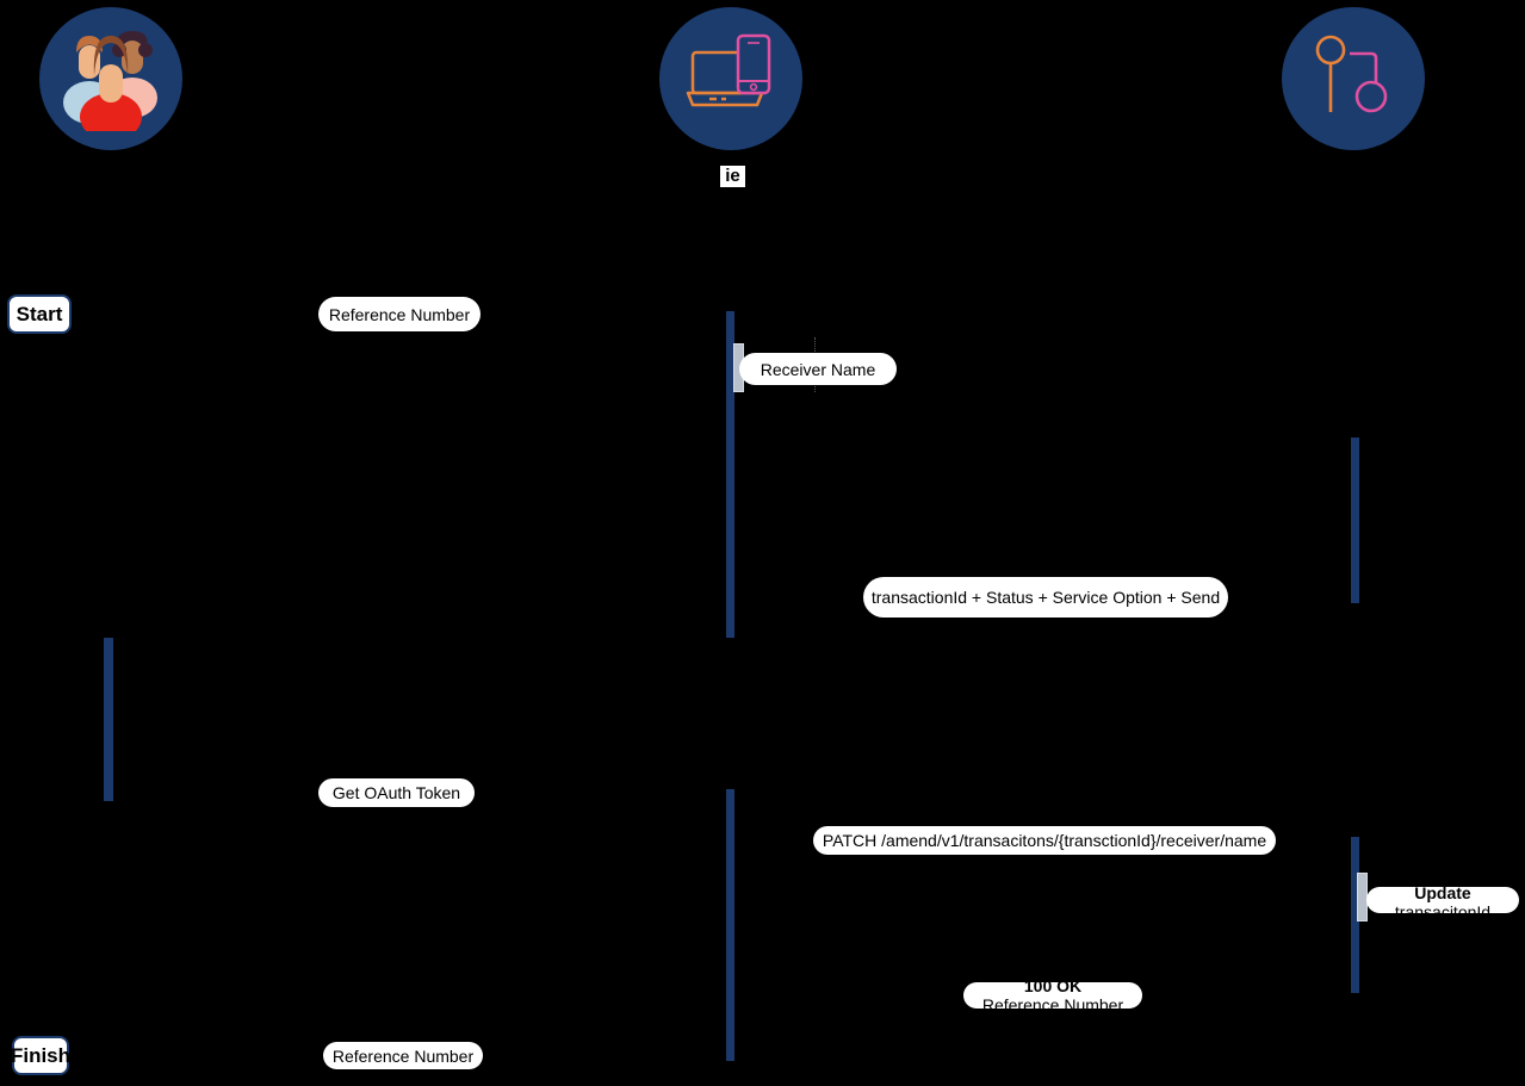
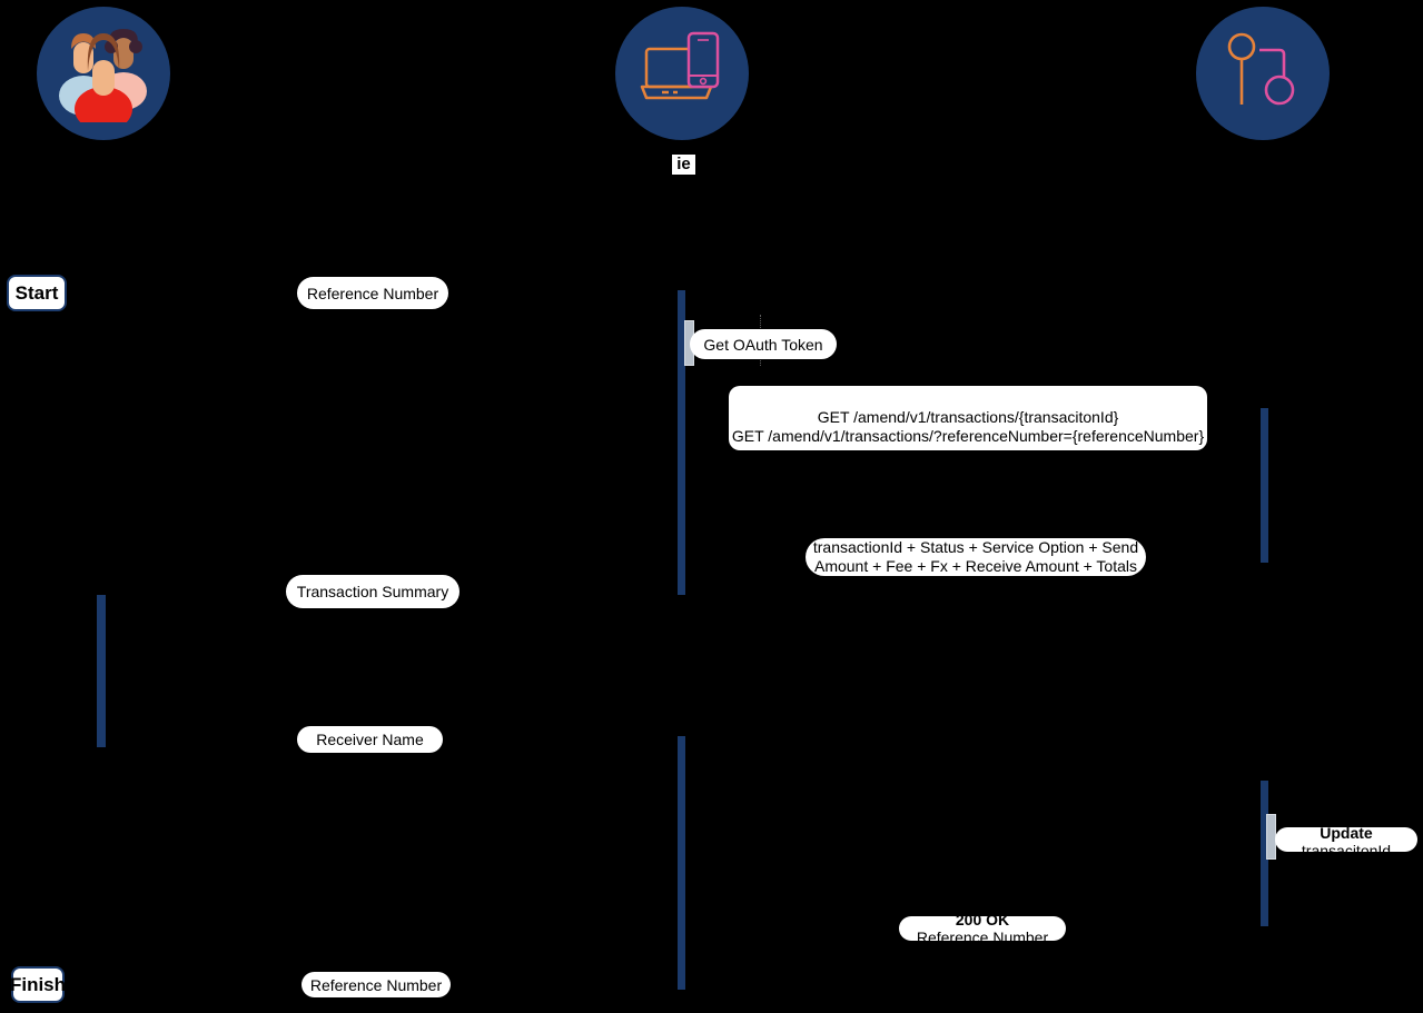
  ie
  Start
  Finish
  Reference Number
- Receiver Name
+ Get OAuth Token
+ GET /amend/v1/transactions/{transacitonId}
+ GET /amend/v1/transactions/?referenceNumber={referenceNumber}
  transactionId + Status + Service Option + Send
+ Amount + Fee + Fx + Receive Amount + Totals
+ Transaction Summary
- Get OAuth Token
+ Receiver Name
- PATCH /amend/v1/transacitons/{transctionId}/receiver/name
  Update
  transacitonId
- 100 OK
+ 200 OK
  Reference Number
  Reference Number
